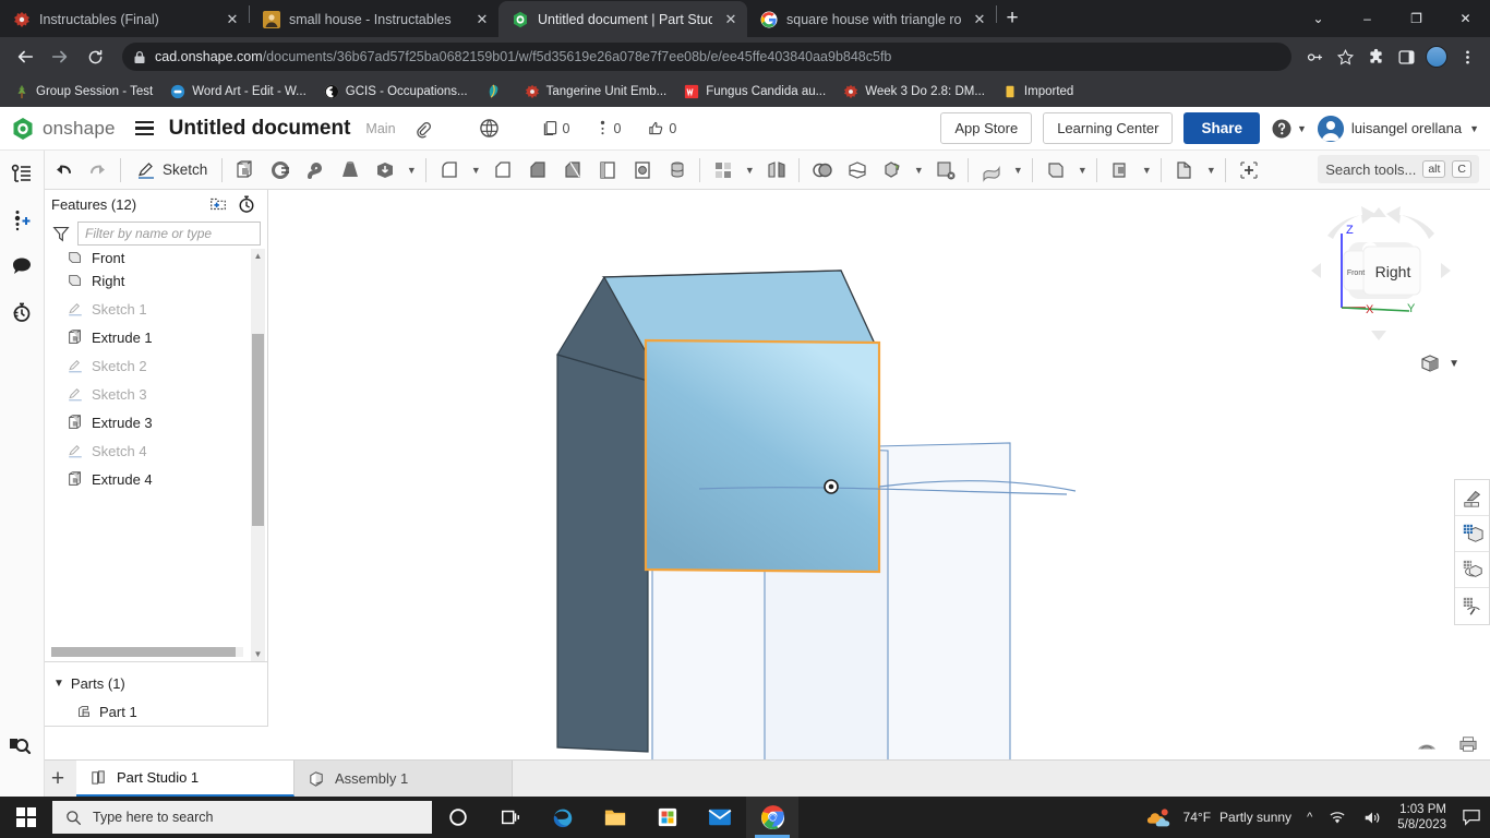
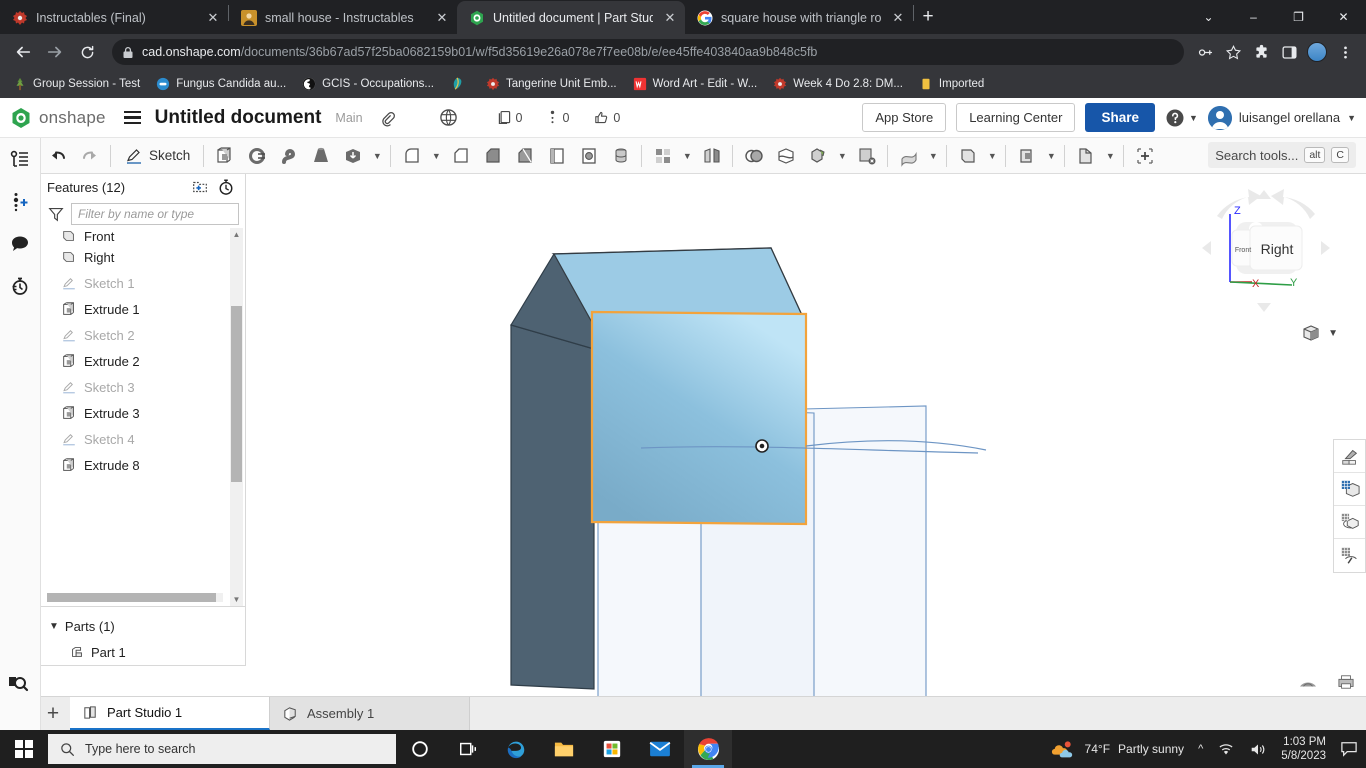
  Instructables (Final)
  ✕
  small house - Instructables
  ✕
  Untitled document | Part Stud
  ✕
  square house with triangle ro
  ✕
  +
  ⌄
  –
  ❐
  ✕
  cad.onshape.com/documents/36b67ad57f25ba0682159b01/w/f5d35619e26a078e7f7ee08b/e/ee45ffe403840aa9b848c5fb
  Group Session - Test
- Word Art - Edit - W...
+ Fungus Candida au...
  GCIS - Occupations...
  Tangerine Unit Emb...
- Fungus Candida au...
+ Word Art - Edit - W...
- Week 3 Do 2.8: DM...
+ Week 4 Do 2.8: DM...
  Imported
  onshape
  Untitled document
  Main
  0
  0
  0
  App Store
  Learning Center
  Share
  ▼
  luisangel orellana
  ▼
  Sketch
  ▼
  ▼
  ▼
  ▼
  ▼
  ▼
  ▼
  ▼
  Search tools...
  alt
  C
  Features (12)
  Filter by name or type
  Front
  Right
  Sketch 1
  Extrude 1
  Sketch 2
+ Extrude 2
  Sketch 3
  Extrude 3
  Sketch 4
- Extrude 4
+ Extrude 8
  ▲
  ▼
  ▼
  Parts (1)
  Part 1
  Right
  Z
  X
  Y
  ▼
  +
  Part Studio 1
  Assembly 1
  Type here to search
  74°F
  Partly sunny
  ^
  1:03 PM
  5/8/2023
